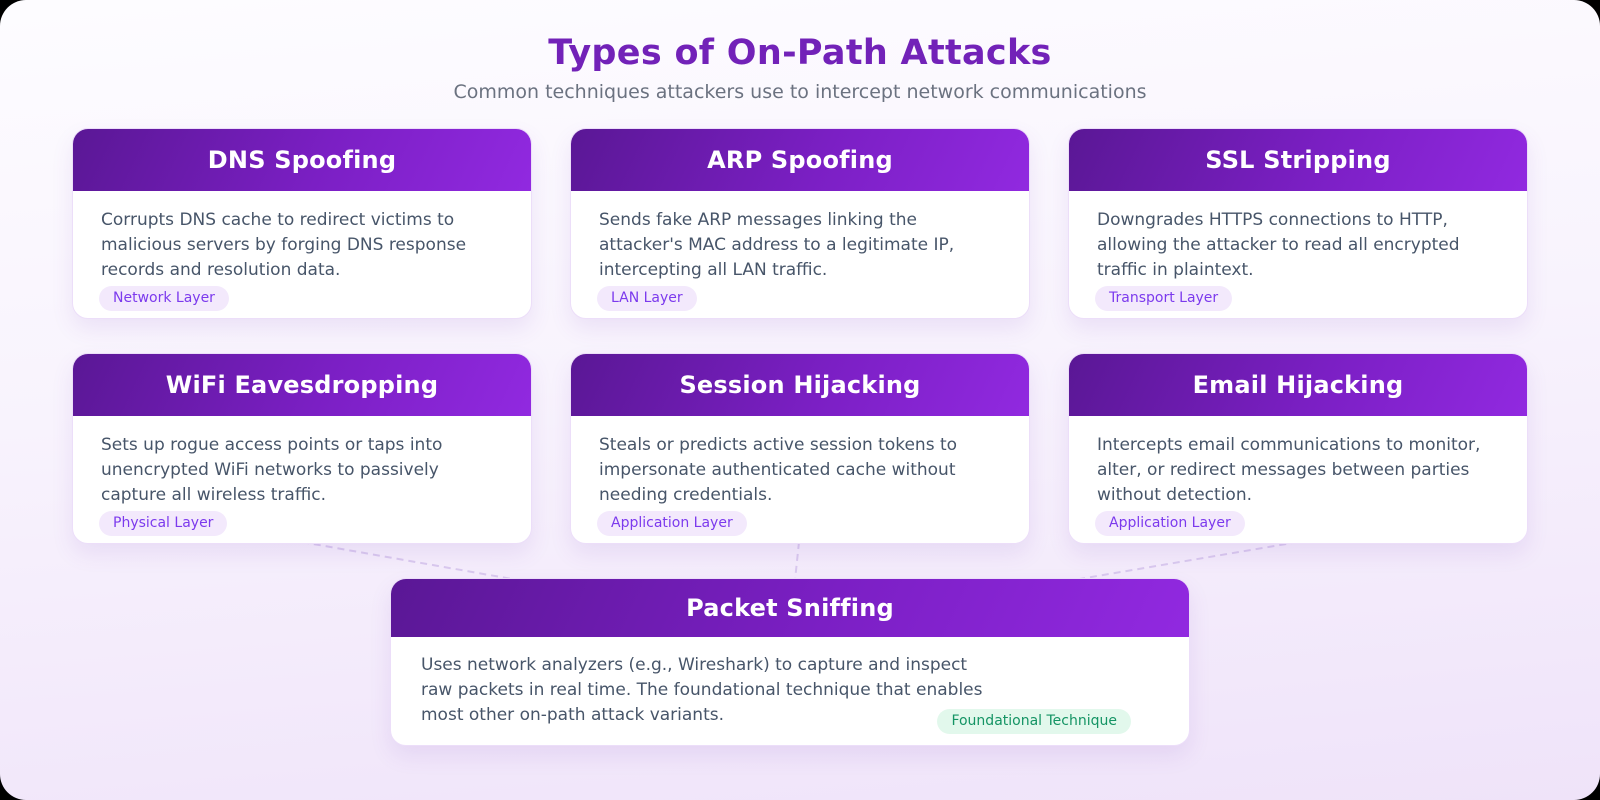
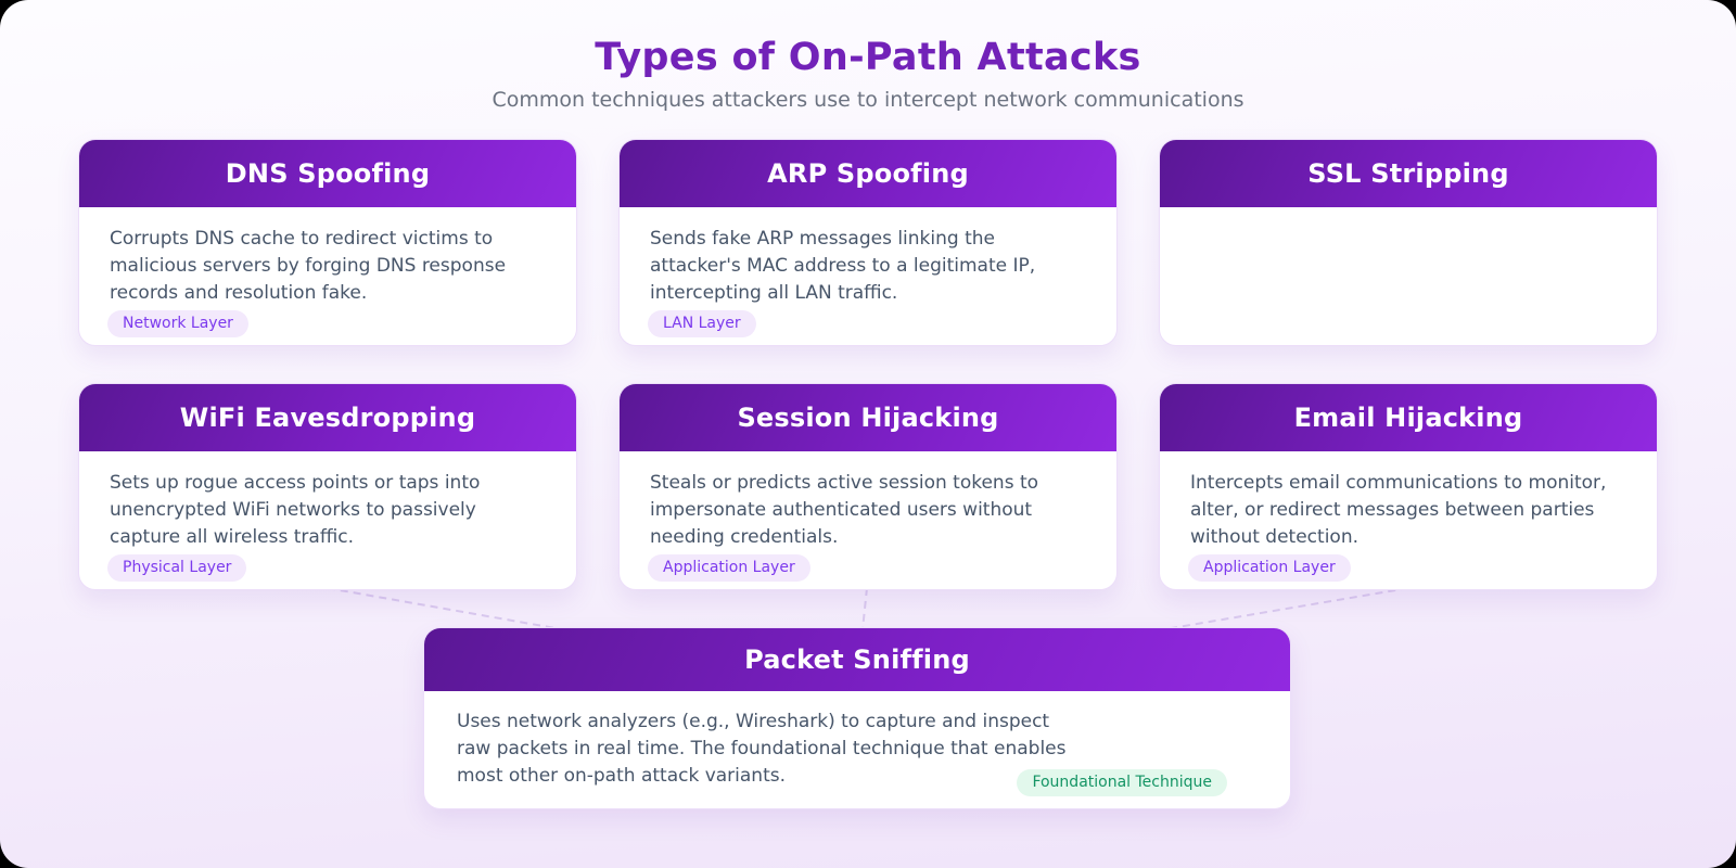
  Types of On-Path Attacks
  Common techniques attackers use to intercept network communications
  DNS Spoofing
- Corrupts DNS cache to redirect victims to malicious servers by forging DNS response records and resolution data.
+ Corrupts DNS cache to redirect victims to malicious servers by forging DNS response records and resolution fake.
  Network Layer
  ARP Spoofing
  Sends fake ARP messages linking the attacker's MAC address to a legitimate IP, intercepting all LAN traffic.
  LAN Layer
  SSL Stripping
- Downgrades HTTPS connections to HTTP, allowing the attacker to read all encrypted traffic in plaintext.
- Transport Layer
  WiFi Eavesdropping
  Sets up rogue access points or taps into unencrypted WiFi networks to passively capture all wireless traffic.
  Physical Layer
  Session Hijacking
- Steals or predicts active session tokens to impersonate authenticated cache without needing credentials.
+ Steals or predicts active session tokens to impersonate authenticated users without needing credentials.
  Application Layer
  Email Hijacking
  Intercepts email communications to monitor, alter, or redirect messages between parties without detection.
  Application Layer
  Packet Sniffing
  Uses network analyzers (e.g., Wireshark) to capture and inspect raw packets in real time. The foundational technique that enables most other on-path attack variants.
  Foundational Technique
